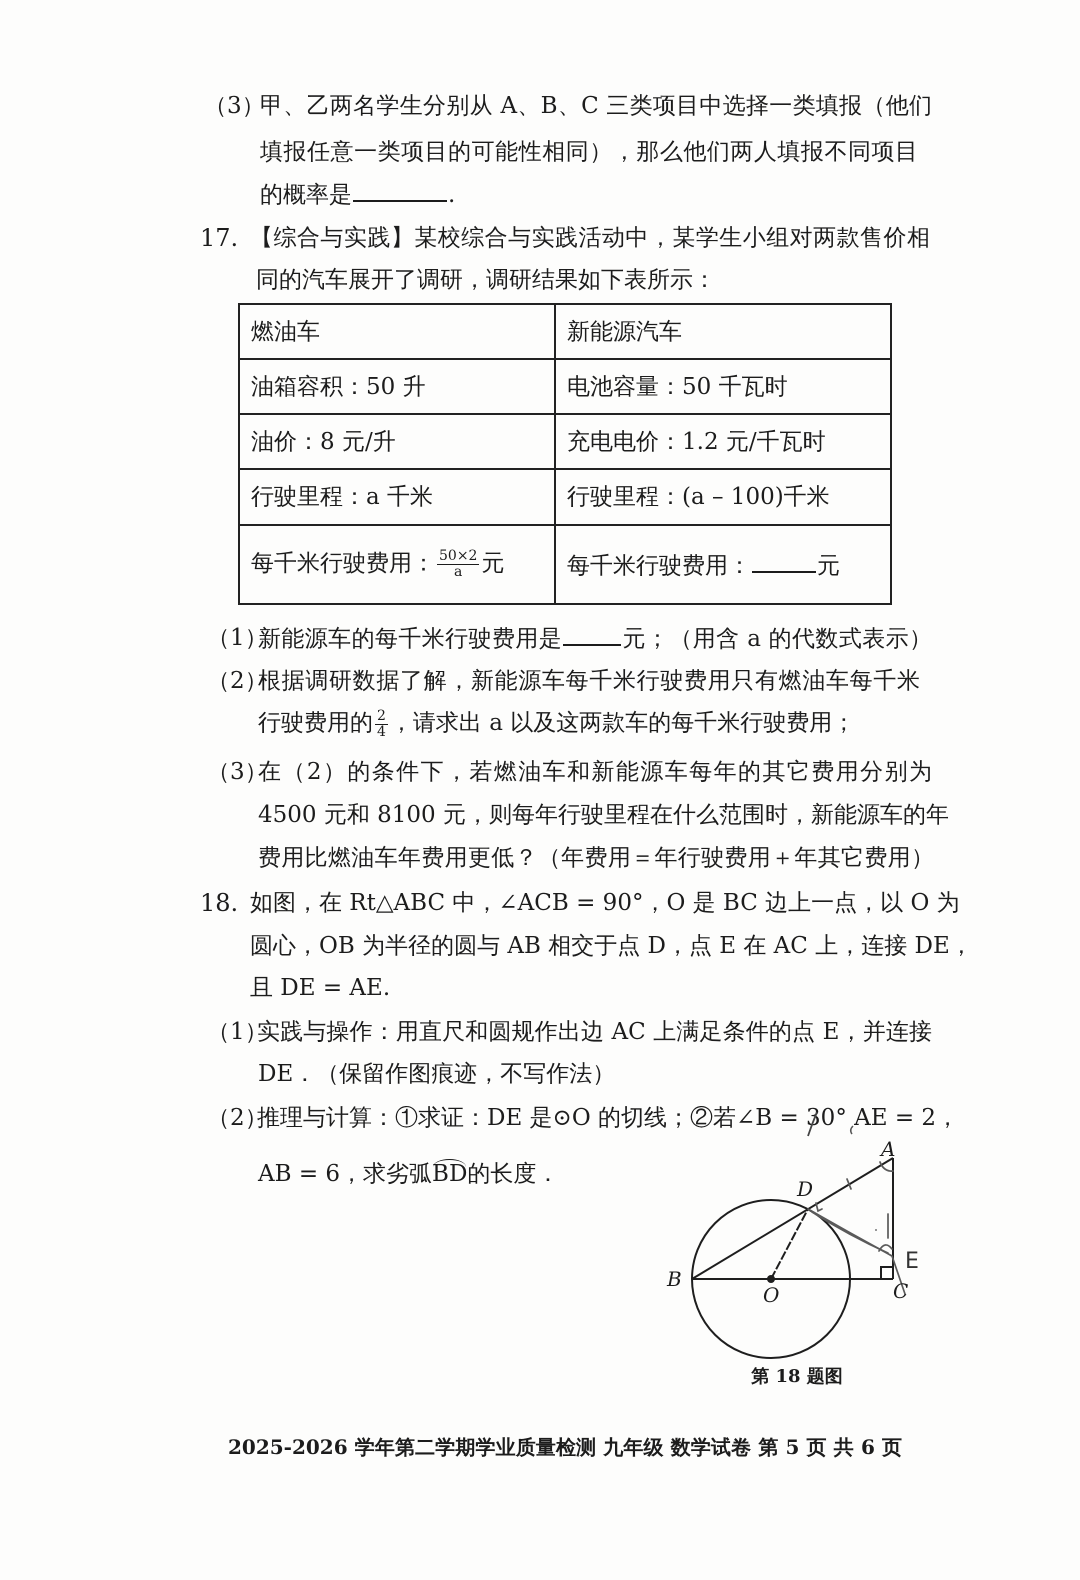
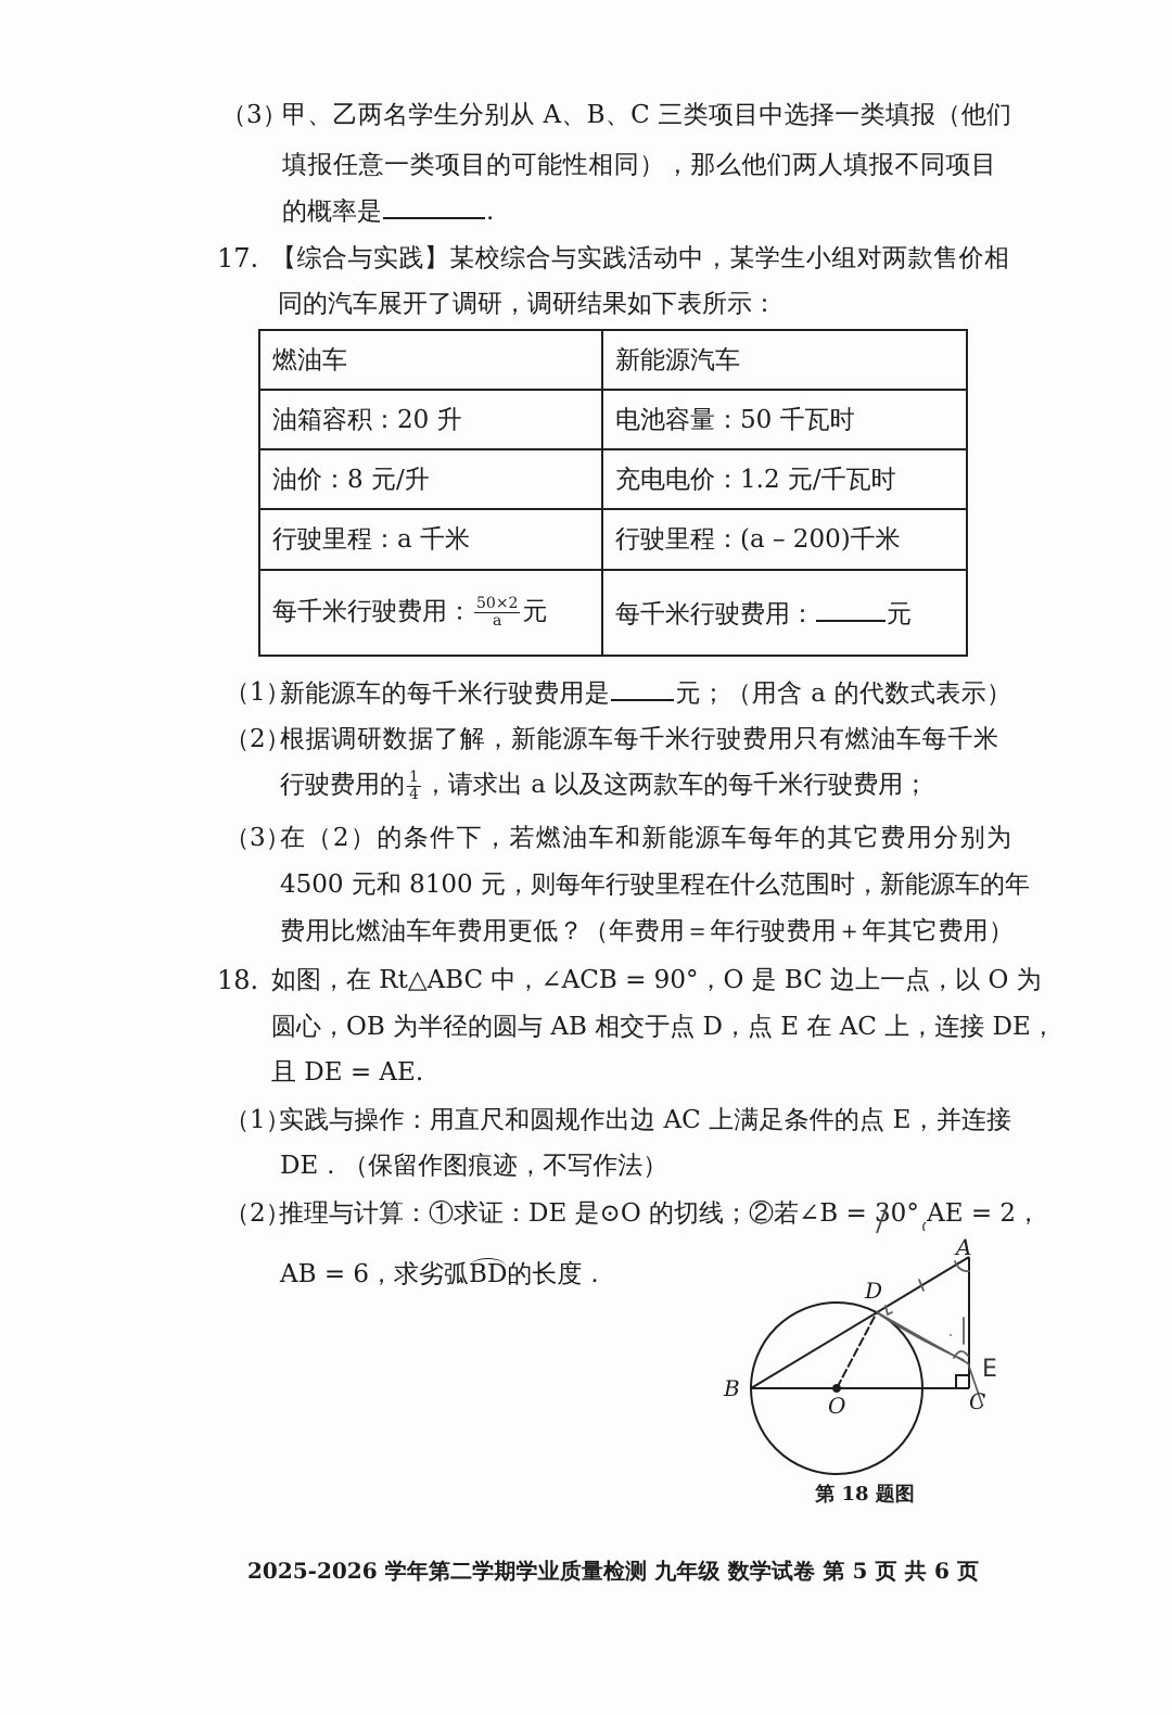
  （3）
  甲、乙两名学生分别从 A、B、C 三类项目中选择一类填报（他们
  填报任意一类项目的可能性相同），那么他们两人填报不同项目
  的概率是 .
  17.
  【综合与实践】某校综合与实践活动中，某学生小组对两款售价相
  同的汽车展开了调研，调研结果如下表所示：
  燃油车	新能源汽车
- 油箱容积：50 升	电池容量：50 千瓦时
+ 油箱容积：20 升	电池容量：50 千瓦时
  油价：8 元/升	充电电价：1.2 元/千瓦时
- 行驶里程：a 千米	行驶里程：(a – 100)千米
+ 行驶里程：a 千米	行驶里程：(a – 200)千米
  每千米行驶费用： 50×2a元	每千米行驶费用： 元
  （1）
  新能源车的每千米行驶费用是 元；（用含 a 的代数式表示）
  （2）
  根据调研数据了解，新能源车每千米行驶费用只有燃油车每千米
  行驶费用的
- 2
+ 1
  4
  ，请求出 a 以及这两款车的每千米行驶费用；
  （3）
  在（2）的条件下，若燃油车和新能源车每年的其它费用分别为
  4500 元和 8100 元，则每年行驶里程在什么范围时，新能源车的年
  费用比燃油车年费用更低？（年费用＝年行驶费用＋年其它费用）
  18.
  如图，在 Rt△ABC 中，∠ACB = 90°，O 是 BC 边上一点，以 O 为
  圆心，OB 为半径的圆与 AB 相交于点 D，点 E 在 AC 上，连接 DE，
  且 DE = AE.
  （1）
  实践与操作：用直尺和圆规作出边 AC 上满足条件的点 E，并连接
  DE．（保留作图痕迹，不写作法）
  （2）
  推理与计算：①求证：DE 是⊙O 的切线；②若∠B = 30° AE = 2，
  AB = 6，求劣弧BD的长度．
  A
  D
  B
  O
  C
  E
  第 18 题图
  2025-2026 学年第二学期学业质量检测 九年级 数学试卷 第 5 页 共 6 页
